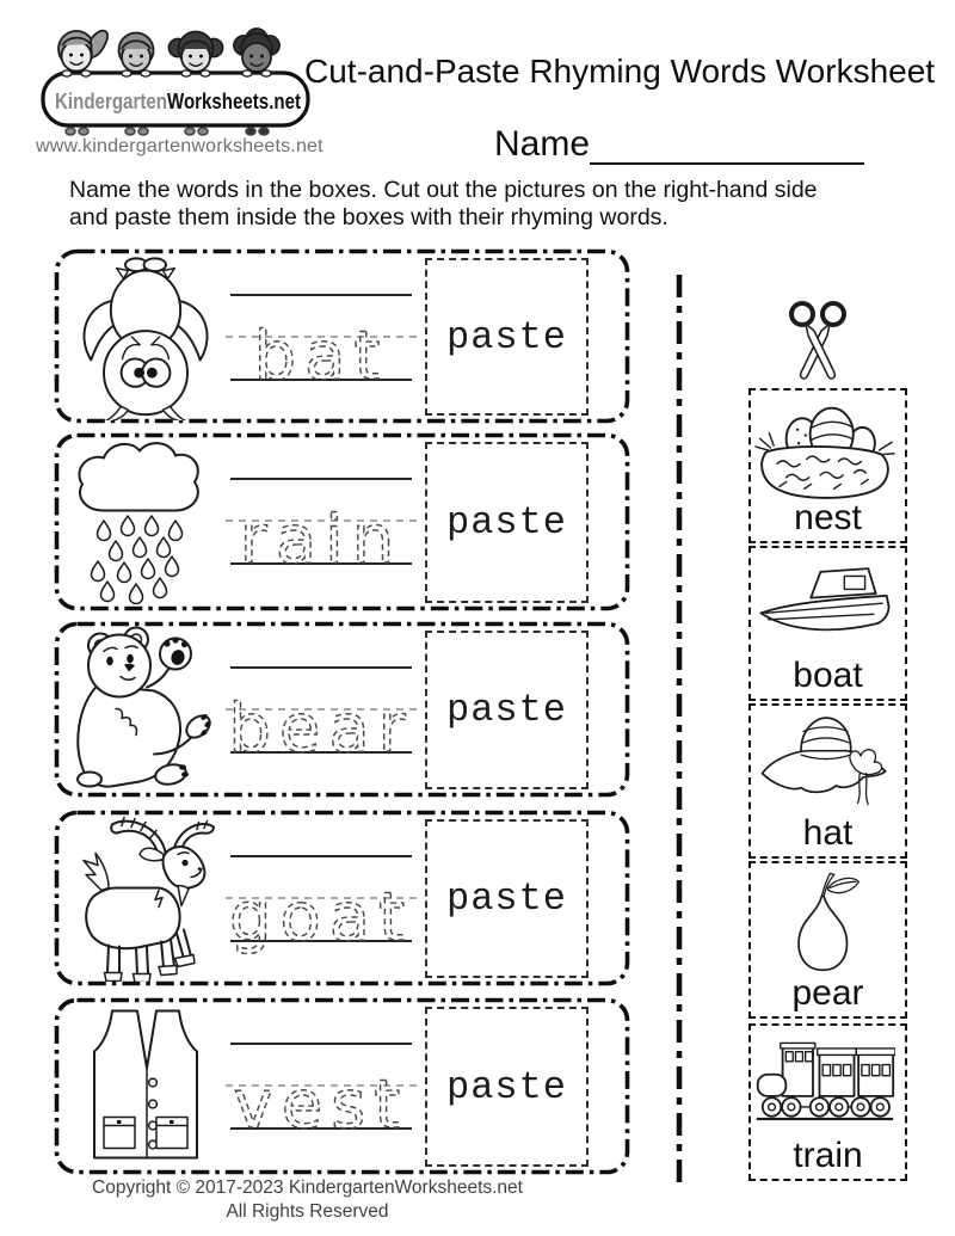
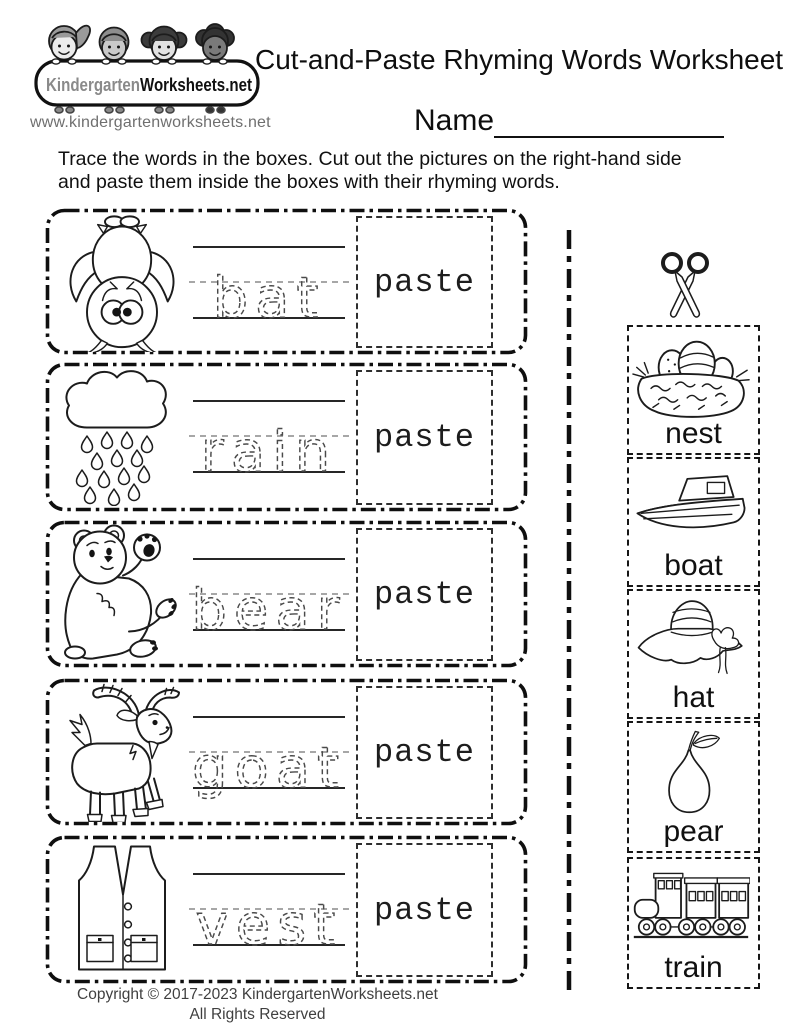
  Kindergarten
  Worksheets.net
  www.kindergartenworksheets.net
  Cut-and-Paste Rhyming Words Worksheet
  Name
- Name the words in the boxes. Cut out the pictures on the right-hand side
+ Trace the words in the boxes. Cut out the pictures on the right-hand side
  and paste them inside the boxes with their rhyming words.
  bat
  paste
  rain
  paste
  bear
  paste
  goat
  paste
  vest
  paste
  nest
  boat
  hat
  pear
  train
  Copyright © 2017-2023 KindergartenWorksheets.net
  All Rights Reserved
